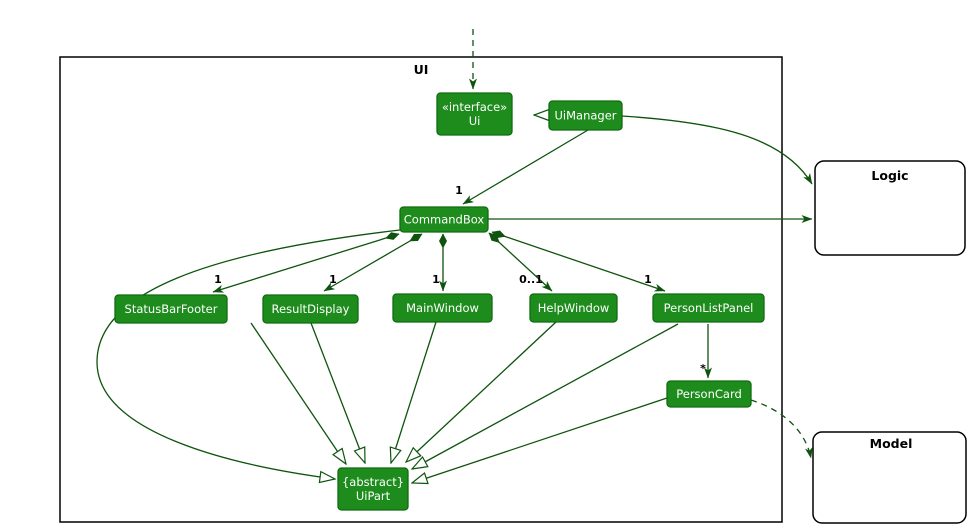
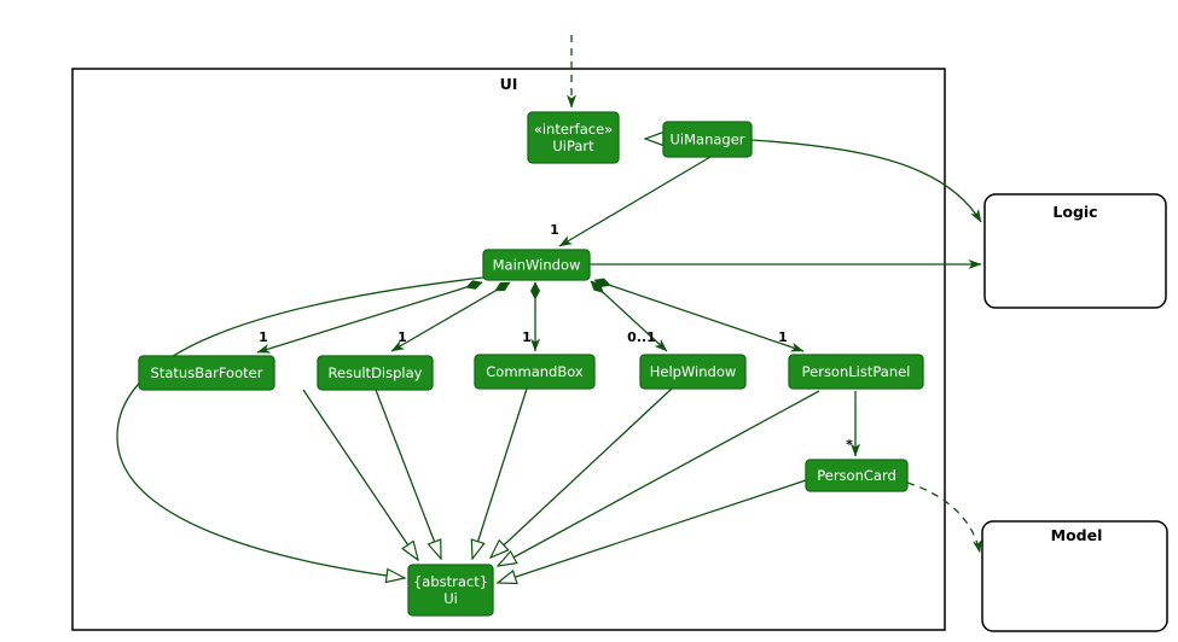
  UI
  Logic
  Model
- «interface» Ui
+ «interface» UiPart
  UiManager
- CommandBox
+ MainWindow
  StatusBarFooter
  ResultDisplay
- MainWindow
+ CommandBox
  HelpWindow
  PersonListPanel
  PersonCard
- {abstract} UiPart
+ {abstract} Ui
  1
  1
  1
  1
  0..1
  1
  *
